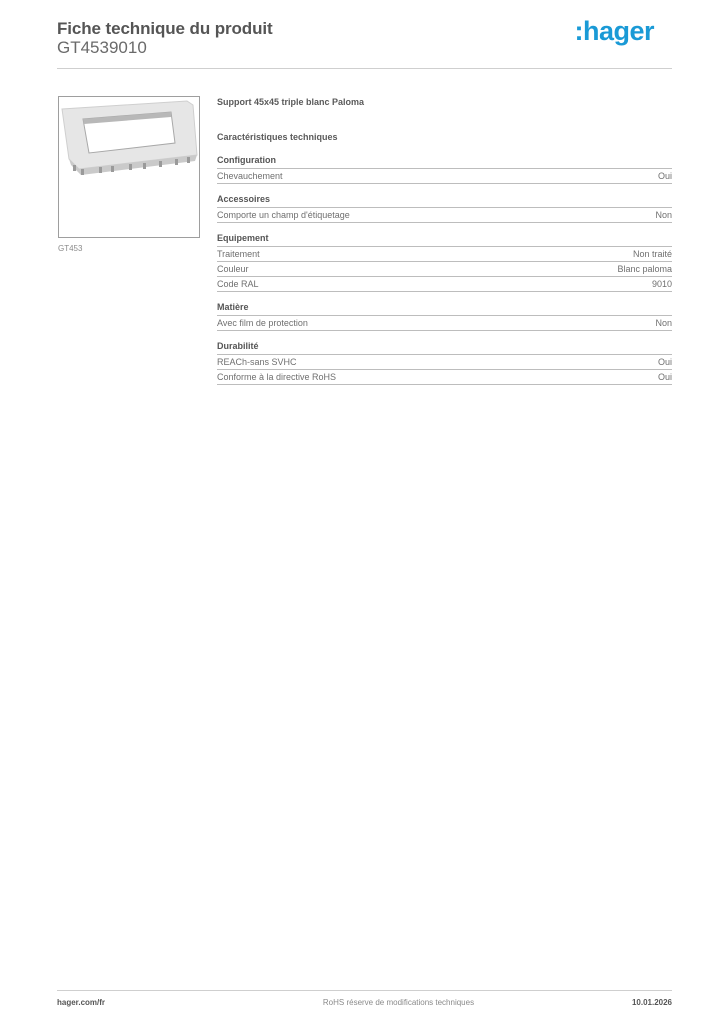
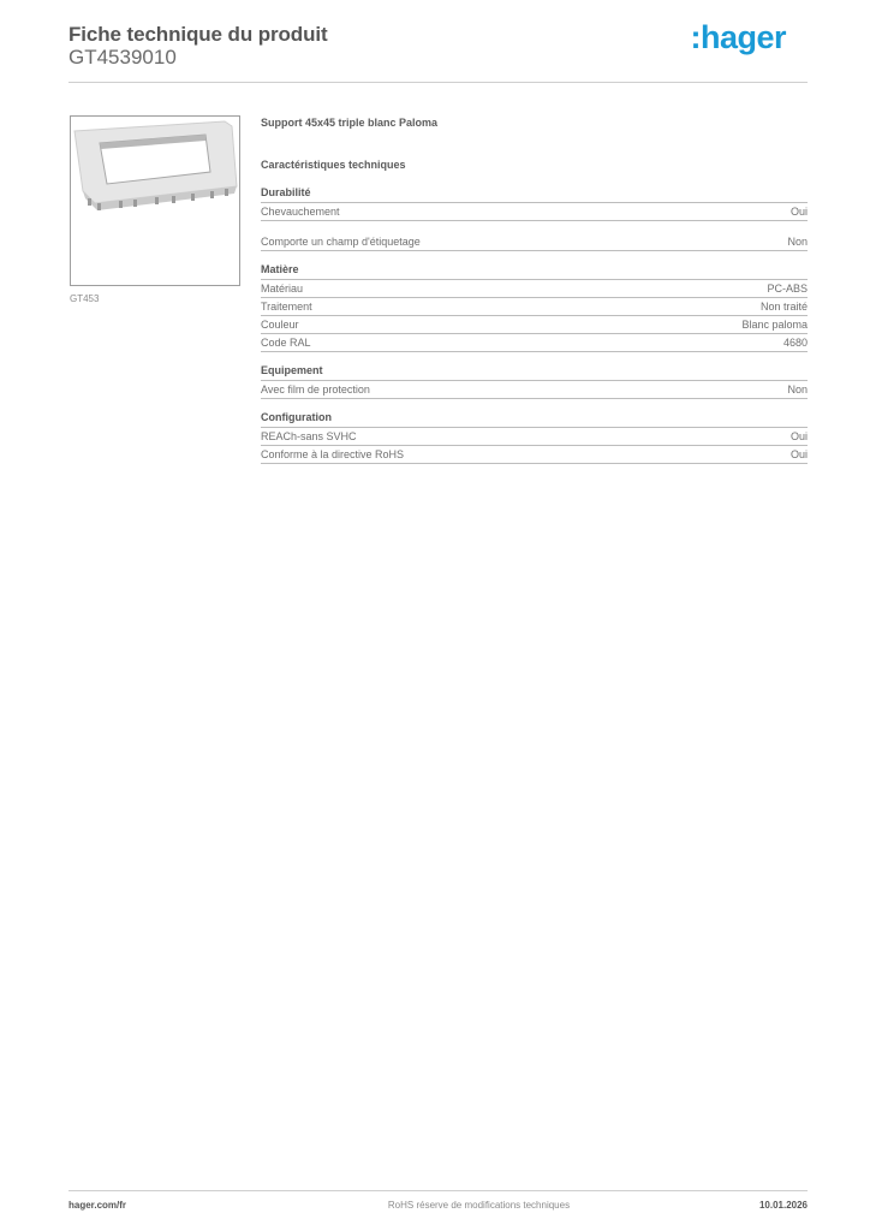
  Fiche technique du produit
  GT4539010
  :hager
  GT453
  Support 45x45 triple blanc Paloma
  Caractéristiques techniques
- Configuration
+ Durabilité
  Chevauchement
  Oui
- Accessoires
  Comporte un champ d'étiquetage
  Non
- Equipement
+ Matière
+ Matériau
+ PC-ABS
  Traitement
  Non traité
  Couleur
  Blanc paloma
  Code RAL
- 9010
+ 4680
- Matière
+ Equipement
  Avec film de protection
  Non
- Durabilité
+ Configuration
  REACh-sans SVHC
  Oui
  Conforme à la directive RoHS
  Oui
  hager.com/fr
  RoHS réserve de modifications techniques
  10.01.2026
